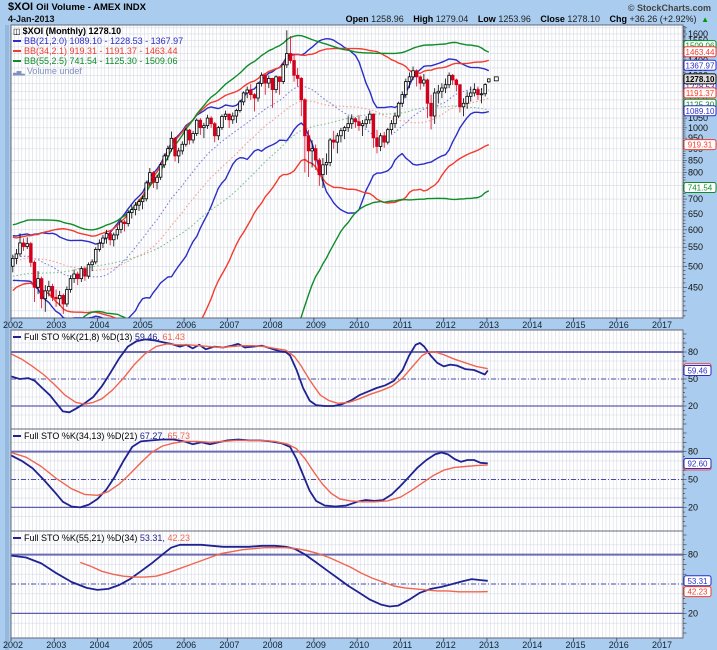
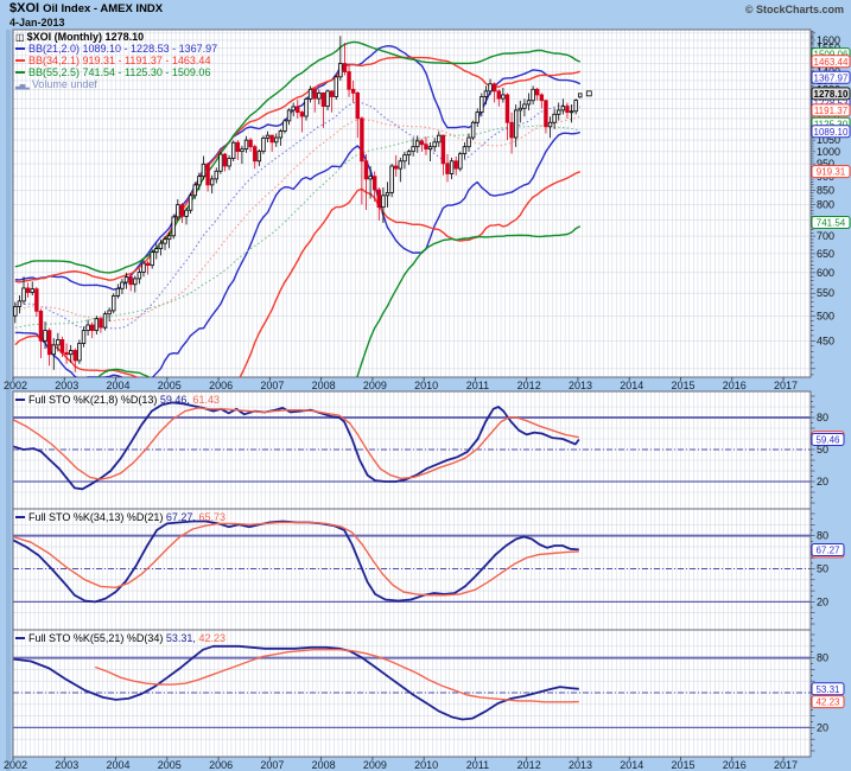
  450
  500
  550
  600
  650
  700
  800
  850
  950
  1000
  1050
  1600
  1509.06
  1463.44
  1367.97
  1228.53
  1191.37
  1125.30
  1089.10
  919.31
  741.54
  1278.10
  2002
  2003
  2004
  2005
  2006
  2007
  2008
  2009
  2010
  2011
  2012
  2013
  2014
  2015
  2016
  2017
  2002
  2003
  2004
  2005
  2006
  2007
  2008
  2009
  2010
  2011
  2012
  2013
  2014
  2015
  2016
  2017
  80
  50
  20
  59.46
  80
  50
  20
- 92.60
+ 67.27
  80
  20
  53.31
  42.23
- $XOI Oil Volume - AMEX INDX
+ $XOI Oil Index - AMEX INDX
  © StockCharts.com
  4-Jan-2013
- Open 1258.96 High 1279.04 Low 1253.96 Close 1278.10 Chg +36.26 (+2.92%) ▲
  ◫ $XOI (Monthly) 1278.10
  BB(21,2.0) 1089.10 - 1228.53 - 1367.97
  BB(34,2.1) 919.31 - 1191.37 - 1463.44
  BB(55,2.5) 741.54 - 1125.30 - 1509.06
  Volume undef
  Full STO %K(21,8) %D(13) 59.46, 61.43
  Full STO %K(34,13) %D(21) 67.27, 65.73
  Full STO %K(55,21) %D(34) 53.31, 42.23
